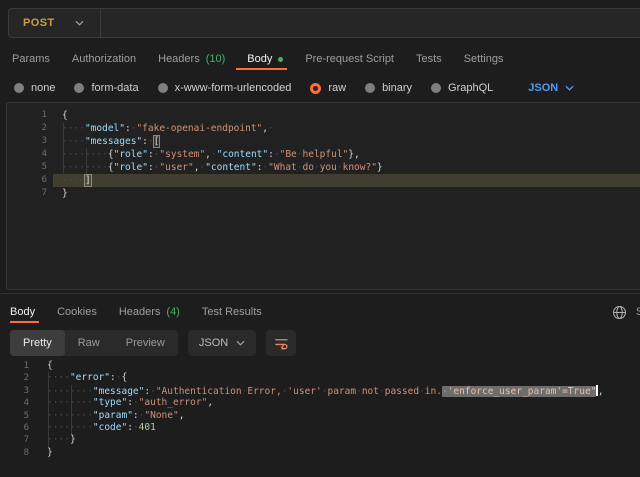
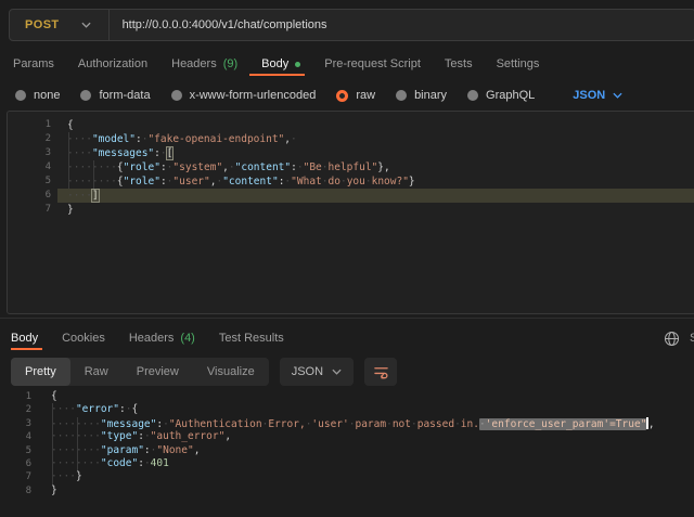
  POST
+ http://0.0.0.0:4000/v1/chat/completions
  Params
  Authorization
  Headers
- (10)
+ (9)
  Body
  Pre-request Script
  Tests
  Settings
  none
  form-data
  x-www-form-urlencoded
  raw
  binary
  GraphQL
  JSON
  1
  {
  2
  ····"model":·"fake-openai-endpoint",·
  3
  ····"messages":·[
  4
  ········{"role":·"system",·"content":·"Be·helpful"},
  5
  ········{"role":·"user",·"content":·"What·do·you·know?"}
  6
  7
  }
  Body
  Cookies
  Headers
  (4)
  Test Results
  Pretty
  Raw
  Preview
+ Visualize
  JSON
  1
  {
  2
  ····"error":·{
  3
  ········"message":·"Authentication·Error,·'user'·param·not·passed·in.·'enforce_user_param'=True" ,
  4
  ········"type":·"auth_error",
  5
  ········"param":·"None",
  6
  ········"code":·401
  7
  ····}
  8
  }
